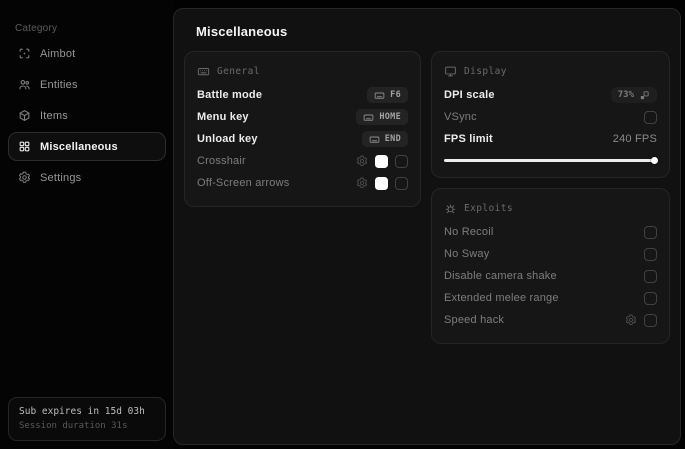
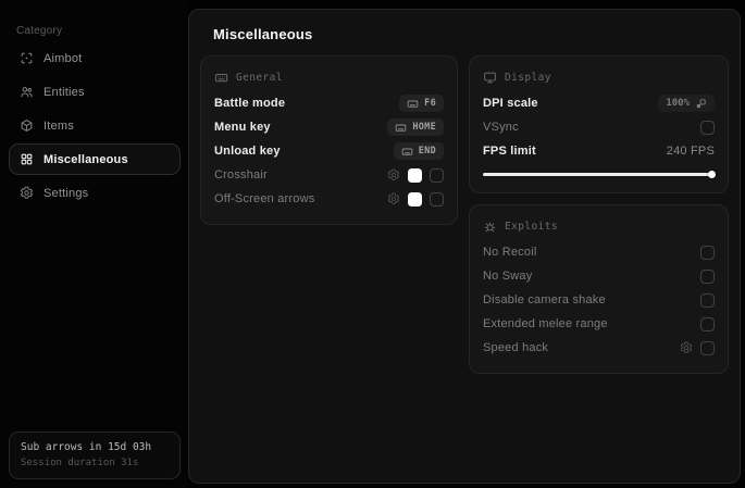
  Category
  Aimbot
  Entities
  Items
  Miscellaneous
  Settings
- Sub expires in 15d 03h
+ Sub arrows in 15d 03h
  Session duration 31s
  Miscellaneous
  General
  Battle mode
  F6
  Menu key
  HOME
  Unload key
  END
  Crosshair
  Off-Screen arrows
  Display
  DPI scale
- 73%
+ 100%
  VSync
  FPS limit
  240 FPS
  Exploits
  No Recoil
  No Sway
  Disable camera shake
  Extended melee range
  Speed hack
